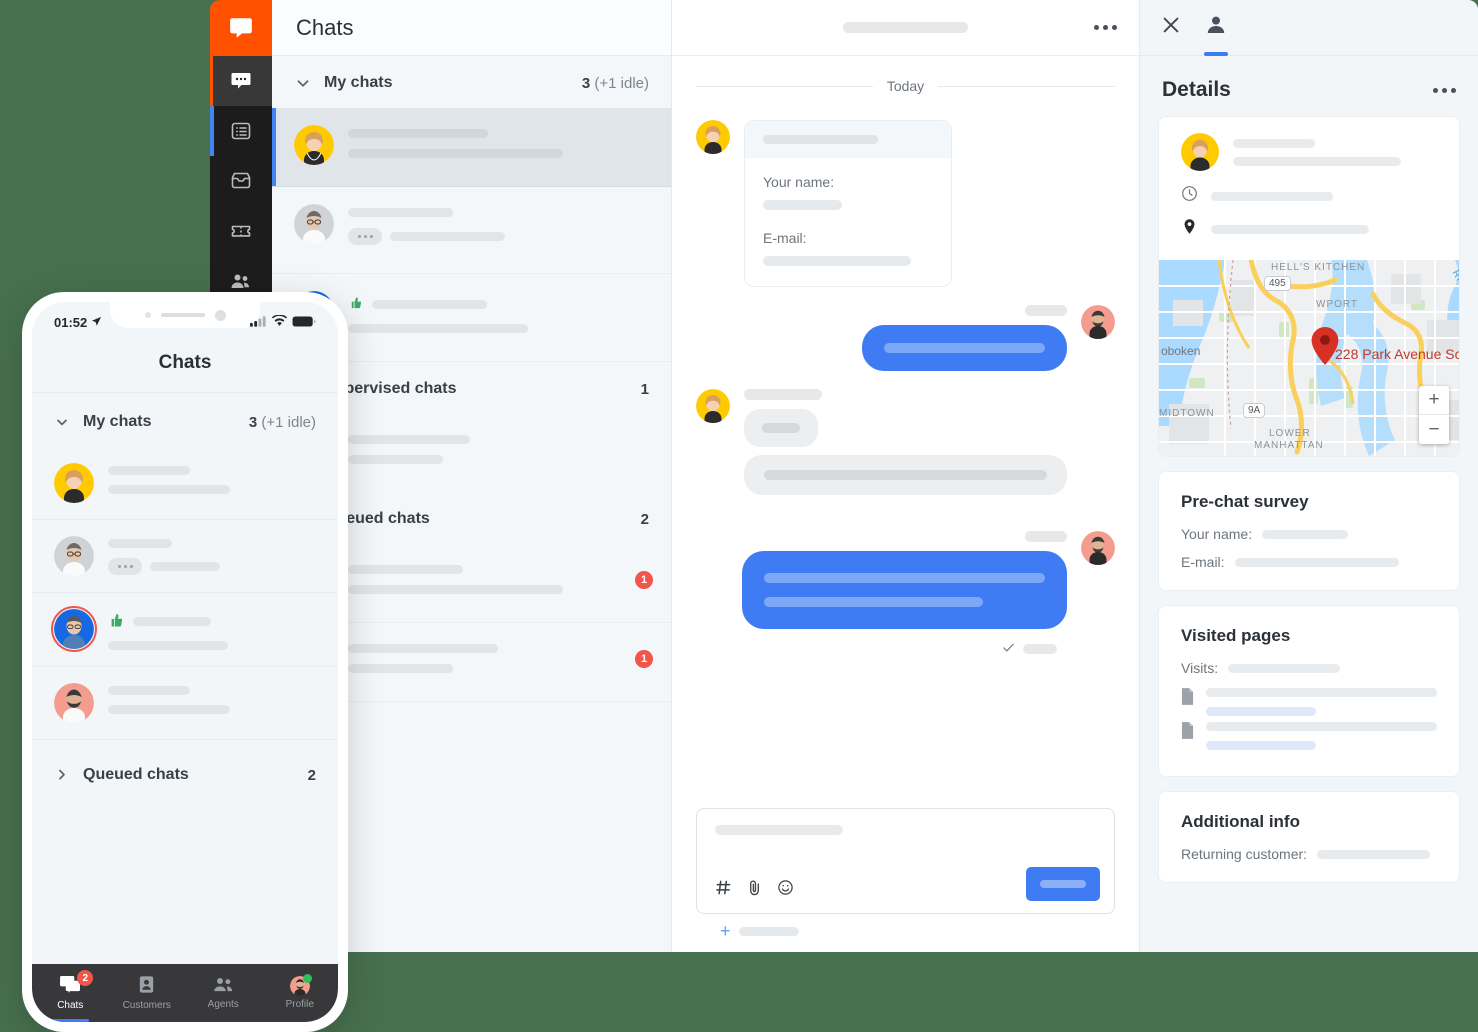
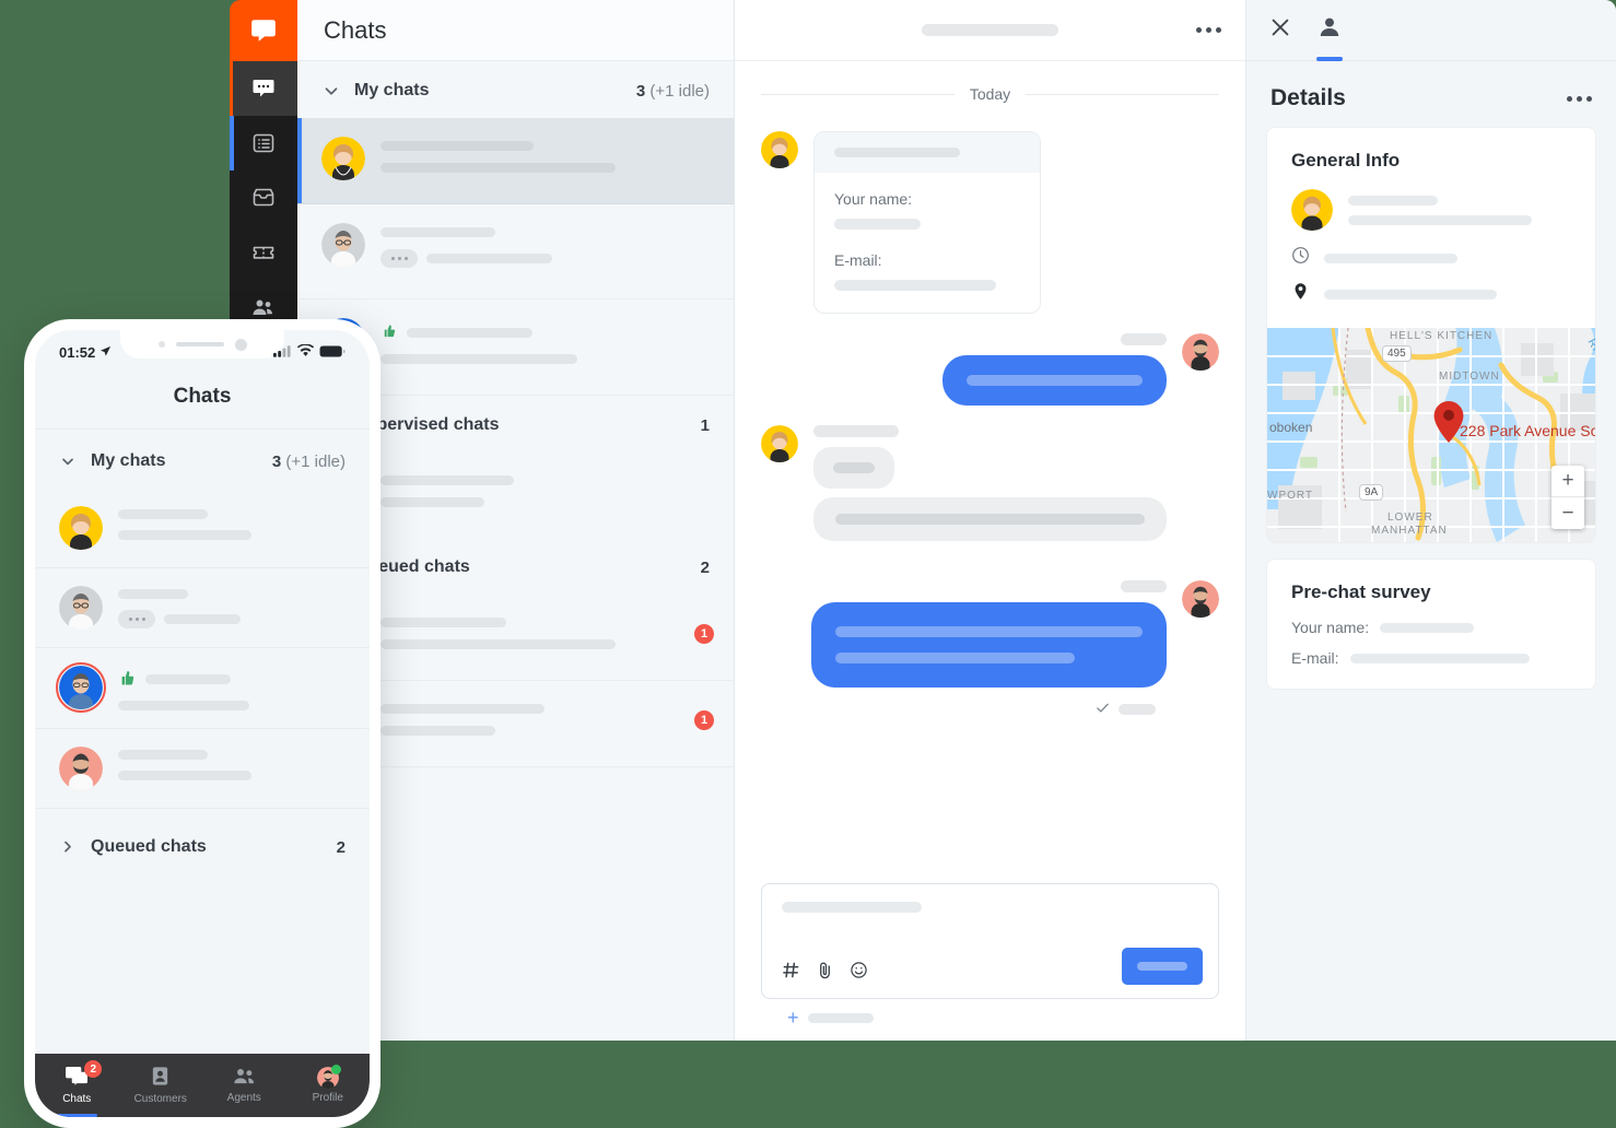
  Chats
  My chats
  3 (+1 idle)
  pervised chats
  1
  eued chats
  2
  1
  1
  Today
  Your name:
  E-mail:
  +
  Details
+ General Info
  HELL'S KITCHEN
- WPORT
+ MIDTOWN
  oboken
- MIDTOWN
+ WPORT
  LOWER
  MANHATTAN
  495
  9A
  228 Park Avenue So
  +
  −
  Pre-chat survey
  Your name:
  E-mail:
- Visited pages
- Visits:
- Additional info
- Returning customer:
  01:52
  Chats
  My chats
  3 (+1 idle)
  Queued chats
  2
  2
  Chats
  Customers
  Agents
  Profile
